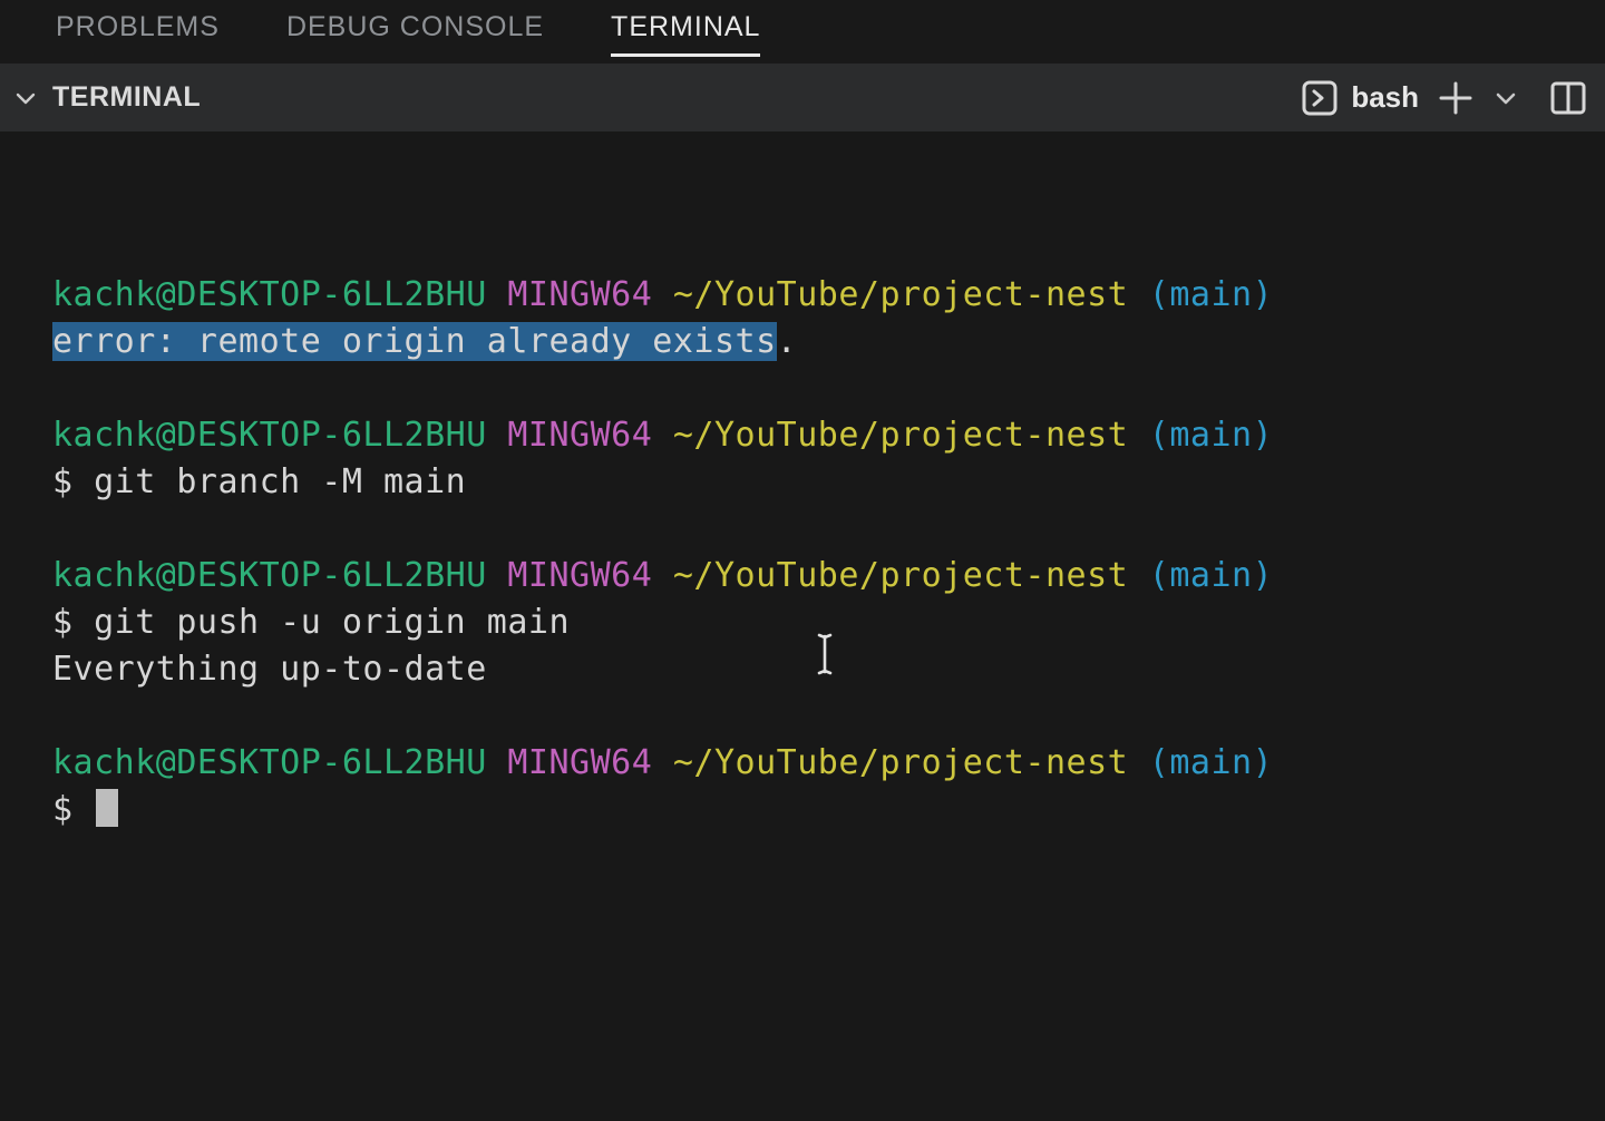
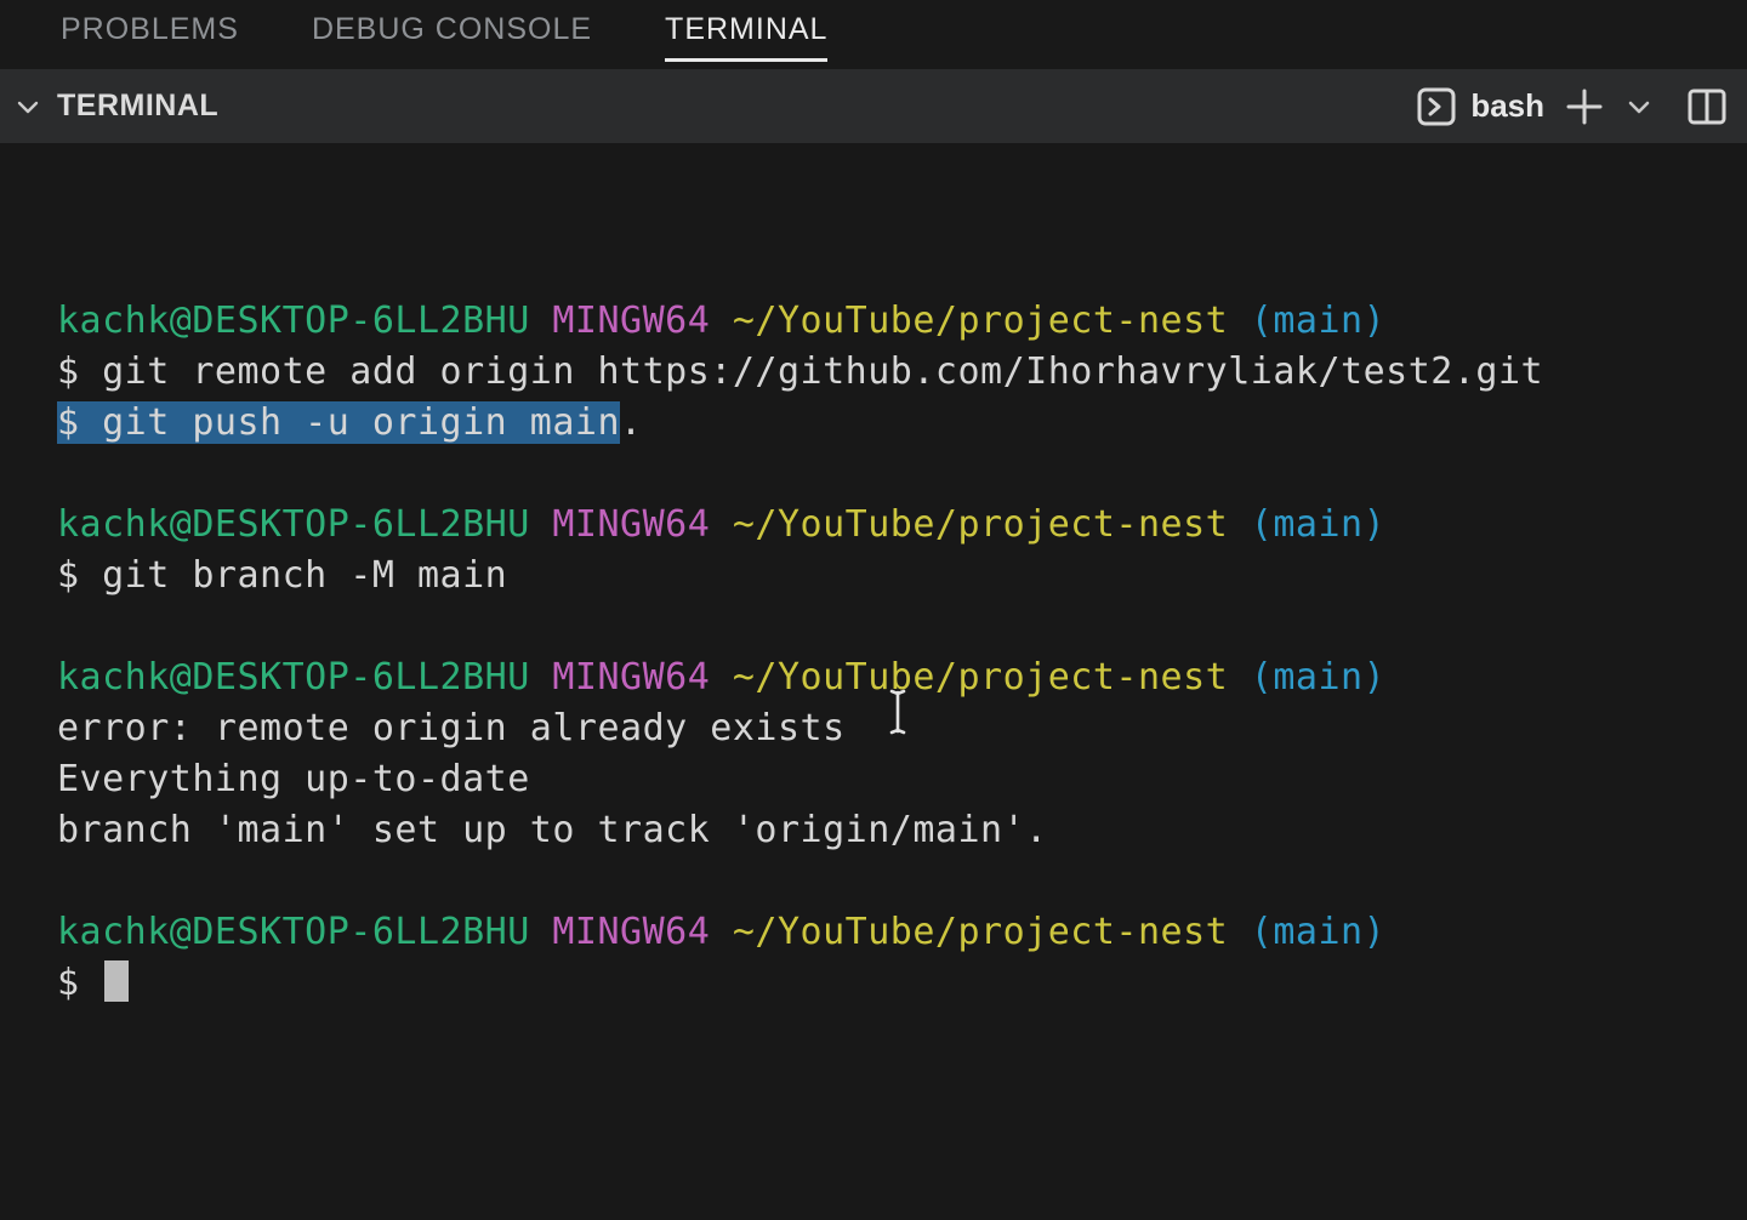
  PROBLEMS
  DEBUG CONSOLE
  TERMINAL
  TERMINAL
  bash
  kachk@DESKTOP-6LL2BHU MINGW64 ~/YouTube/project-nest (main)
+ $ git remote add origin https://github.com/Ihorhavryliak/test2.git
- error: remote origin already exists.
+ $ git push -u origin main.
  kachk@DESKTOP-6LL2BHU MINGW64 ~/YouTube/project-nest (main)
  $ git branch -M main
  kachk@DESKTOP-6LL2BHU MINGW64 ~/YouTube/project-nest (main)
- $ git push -u origin main
+ error: remote origin already exists
  Everything up-to-date
+ branch 'main' set up to track 'origin/main'.
  kachk@DESKTOP-6LL2BHU MINGW64 ~/YouTube/project-nest (main)
  $
